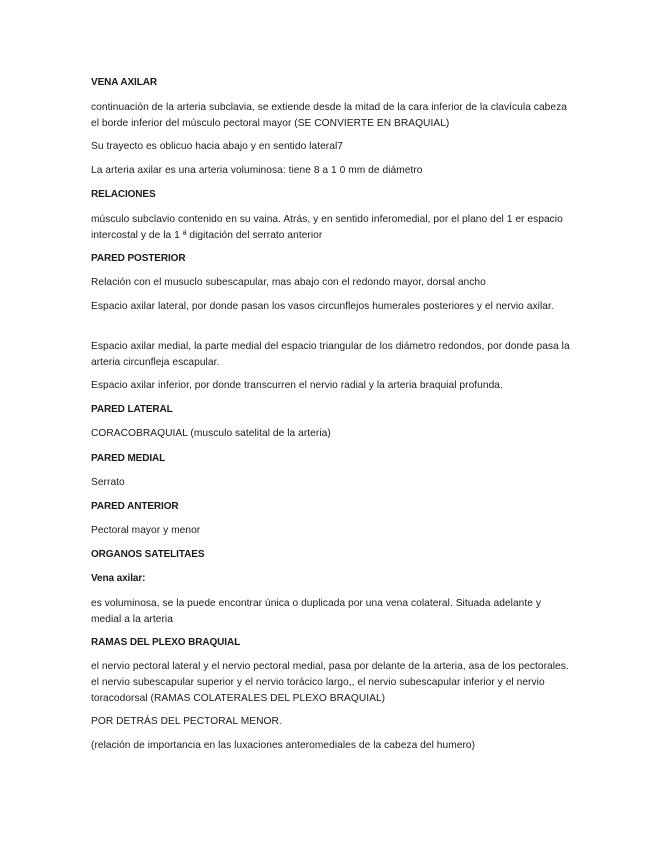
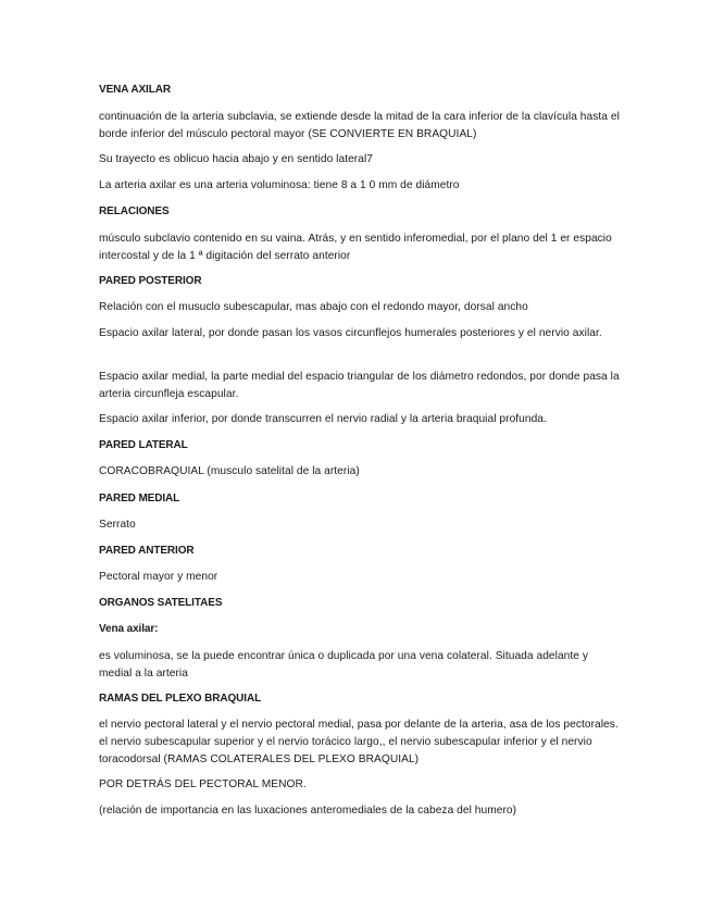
  VENA AXILAR
- continuación de la arteria subclavia, se extiende desde la mitad de la cara inferior de la clavícula cabeza el borde inferior del músculo pectoral mayor (SE CONVIERTE EN BRAQUIAL)
+ continuación de la arteria subclavia, se extiende desde la mitad de la cara inferior de la clavícula hasta el borde inferior del músculo pectoral mayor (SE CONVIERTE EN BRAQUIAL)
  Su trayecto es oblicuo hacia abajo y en sentido lateral7
  La arteria axilar es una arteria voluminosa: tiene 8 a 1 0 mm de diámetro
  RELACIONES
  músculo subclavio contenido en su vaina. Atrás, y en sentido inferomedial, por el plano del 1 er espacio intercostal y de la 1 ª digitación del serrato anterior
  PARED POSTERIOR
  Relación con el musuclo subescapular, mas abajo con el redondo mayor, dorsal ancho
  Espacio axilar lateral, por donde pasan los vasos circunflejos humerales posteriores y el nervio axilar.
  Espacio axilar medial, la parte medial del espacio triangular de los diámetro redondos, por donde pasa la arteria circunfleja escapular.
  Espacio axilar inferior, por donde transcurren el nervio radial y la arteria braquial profunda.
  PARED LATERAL
  CORACOBRAQUIAL (musculo satelital de la arteria)
  PARED MEDIAL
  Serrato
  PARED ANTERIOR
  Pectoral mayor y menor
  ORGANOS SATELITAES
  Vena axilar:
  es voluminosa, se la puede encontrar única o duplicada por una vena colateral. Situada adelante y medial a la arteria
  RAMAS DEL PLEXO BRAQUIAL
  el nervio pectoral lateral y el nervio pectoral medial, pasa por delante de la arteria, asa de los pectorales. el nervio subescapular superior y el nervio torácico largo,, el nervio subescapular inferior y el nervio toracodorsal (RAMAS COLATERALES DEL PLEXO BRAQUIAL)
  POR DETRÁS DEL PECTORAL MENOR.
  (relación de importancia en las luxaciones anteromediales de la cabeza del humero)
